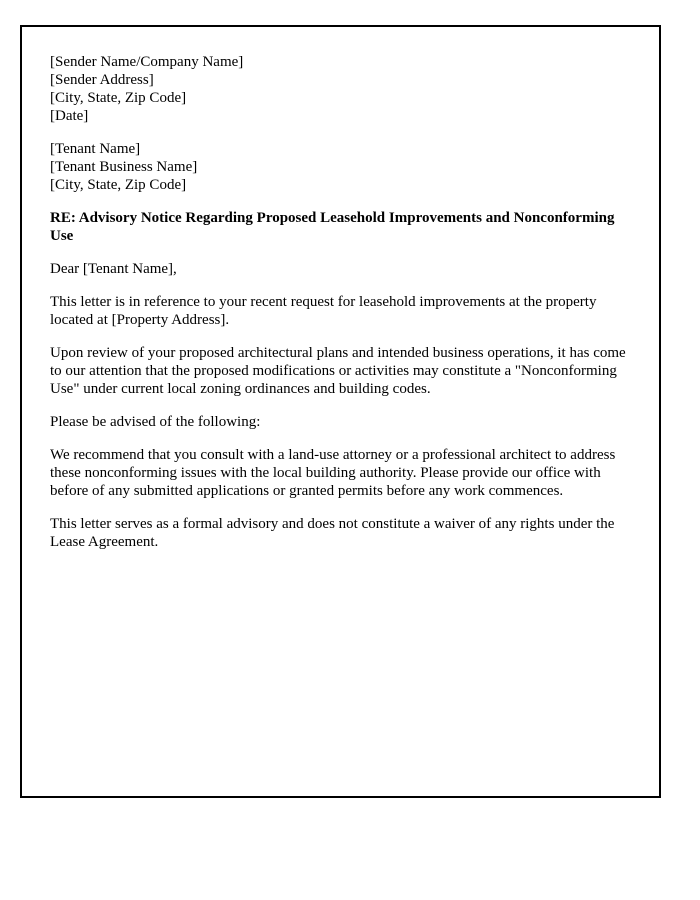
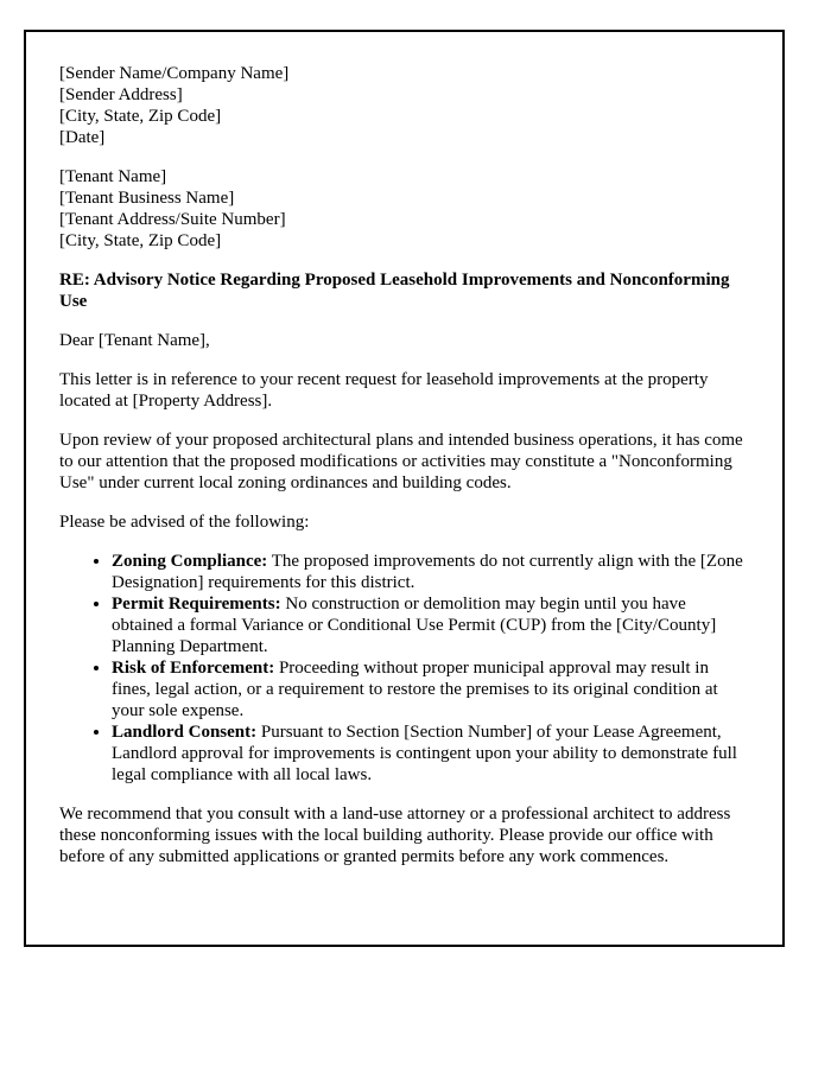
  [Sender Name/Company Name]
  [Sender Address]
  [City, State, Zip Code]
  [Date]
  [Tenant Name]
  [Tenant Business Name]
+ [Tenant Address/Suite Number]
  [City, State, Zip Code]
  RE: Advisory Notice Regarding Proposed Leasehold Improvements and Nonconforming Use
  Dear [Tenant Name],
  This letter is in reference to your recent request for leasehold improvements at the property located at [Property Address].
  Upon review of your proposed architectural plans and intended business operations, it has come to our attention that the proposed modifications or activities may constitute a "Nonconforming Use" under current local zoning ordinances and building codes.
  Please be advised of the following:
+ Zoning Compliance: The proposed improvements do not currently align with the [Zone Designation] requirements for this district.
+ Permit Requirements: No construction or demolition may begin until you have obtained a formal Variance or Conditional Use Permit (CUP) from the [City/County] Planning Department.
+ Risk of Enforcement: Proceeding without proper municipal approval may result in fines, legal action, or a requirement to restore the premises to its original condition at your sole expense.
+ Landlord Consent: Pursuant to Section [Section Number] of your Lease Agreement, Landlord approval for improvements is contingent upon your ability to demonstrate full legal compliance with all local laws.
  We recommend that you consult with a land-use attorney or a professional architect to address these nonconforming issues with the local building authority. Please provide our office with before of any submitted applications or granted permits before any work commences.
- This letter serves as a formal advisory and does not constitute a waiver of any rights under the Lease Agreement.
